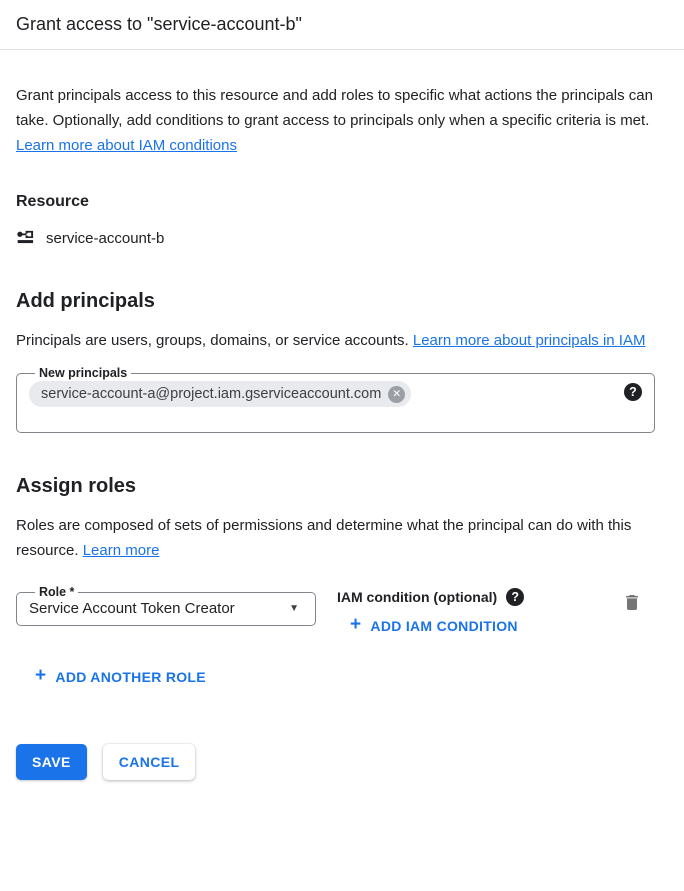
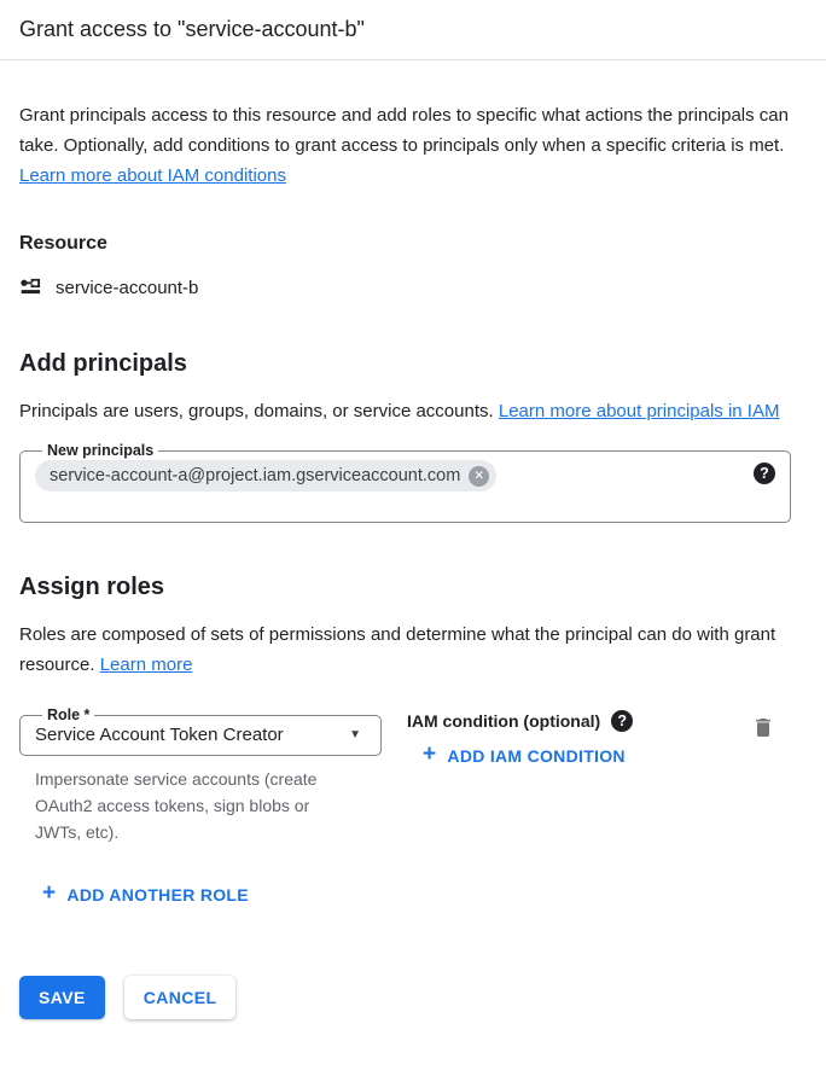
  Grant access to "service-account-b"
  Grant principals access to this resource and add roles to specific what actions the principals can take. Optionally, add conditions to grant access to principals only when a specific criteria is met. Learn more about IAM conditions
  Resource
  service-account-b
  Add principals
  Principals are users, groups, domains, or service accounts. Learn more about principals in IAM
  New principals
  service-account-a@project.iam.gserviceaccount.com
  ✕
  ?
  Assign roles
- Roles are composed of sets of permissions and determine what the principal can do with this resource. Learn more
+ Roles are composed of sets of permissions and determine what the principal can do with grant resource. Learn more
  Role *
  Service Account Token Creator
  ▼
+ Impersonate service accounts (create OAuth2 access tokens, sign blobs or JWTs, etc).
  IAM condition (optional)
  ?
  +
  ADD IAM CONDITION
  +
  ADD ANOTHER ROLE
  SAVE
  CANCEL
